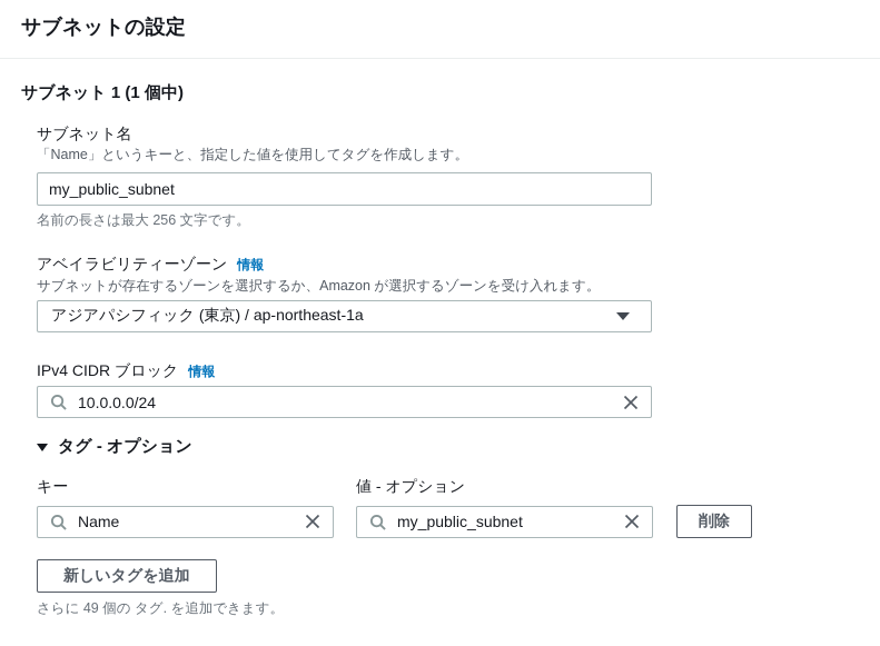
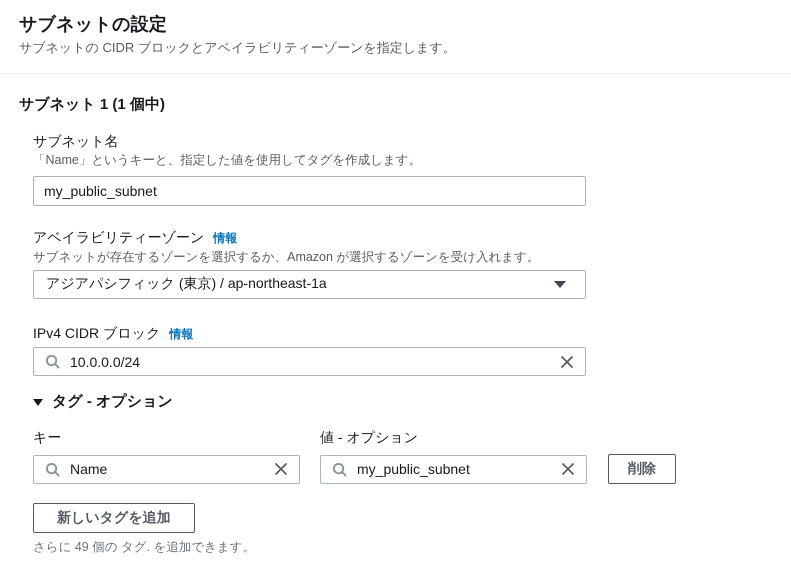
  サブネットの設定
+ サブネットの CIDR ブロックとアベイラビリティーゾーンを指定します。
  サブネット 1 (1 個中)
  サブネット名
  「Name」というキーと、指定した値を使用してタグを作成します。
  my_public_subnet
- 名前の長さは最大 256 文字です。
  アベイラビリティーゾーン 情報
  サブネットが存在するゾーンを選択するか、Amazon が選択するゾーンを受け入れます。
  アジアパシフィック (東京) / ap-northeast-1a
  IPv4 CIDR ブロック 情報
  10.0.0.0/24
  タグ - オプション
  キー
  値 - オプション
  Name
  my_public_subnet
  削除
  新しいタグを追加
  さらに 49 個の タグ. を追加できます。
